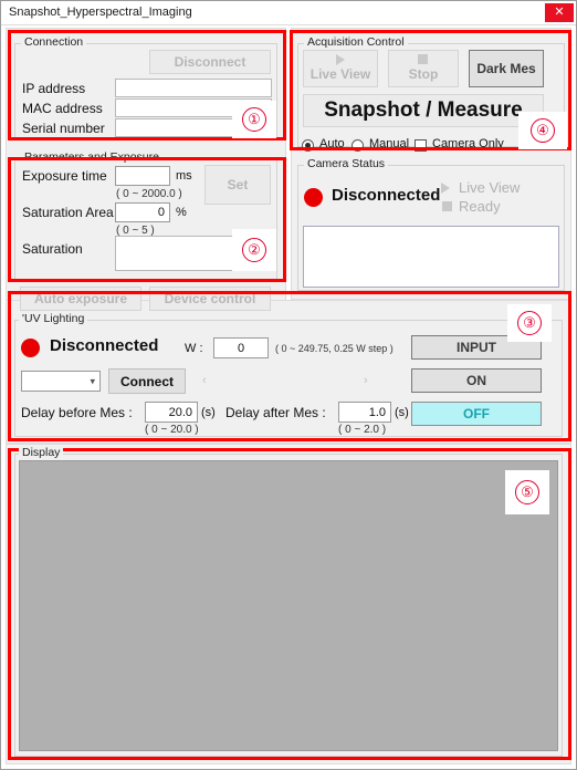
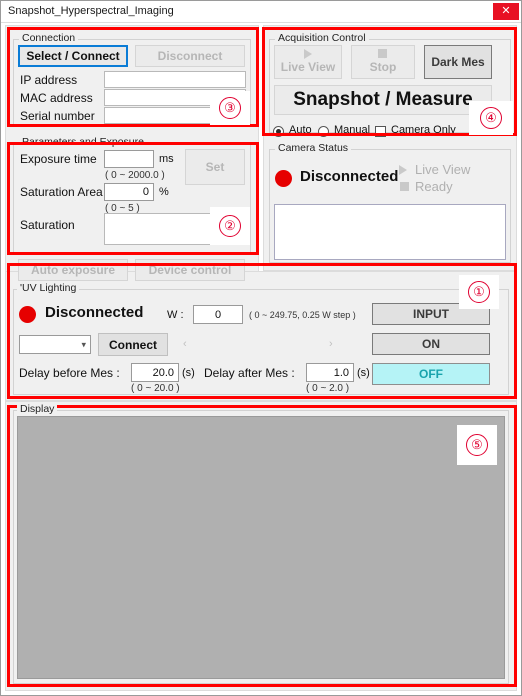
  Snapshot_Hyperspectral_Imaging
  ✕
  Connection
+ Select / Connect
  Disconnect
  IP address
  MAC address
  Serial number
  Parameters and Exposure
  Exposure time
  ms
  Set
  ( 0 ~ 2000.0 )
  Saturation Area
  0
  %
  ( 0 ~ 5 )
  Saturation
  Auto exposure
  Device control
  Acquisition Control
  Live View
  Stop
  Dark Mes
  Snapshot / Measure
  Auto
  Manual
  Camera Only
  Camera Status
  Disconnected
  Live View
  Ready
  'UV Lighting
  Disconnected
  W :
  0
  ( 0 ~ 249.75, 0.25 W step )
  ▾
  Connect
  ‹
  ›
  Delay before Mes :
  20.0
  (s)
  ( 0 ~ 20.0 )
  Delay after Mes :
  1.0
  (s)
  ( 0 ~ 2.0 )
  INPUT
  ON
  OFF
  Display
- ①
+ ③
  ②
- ③
+ ①
  ④
  ⑤
